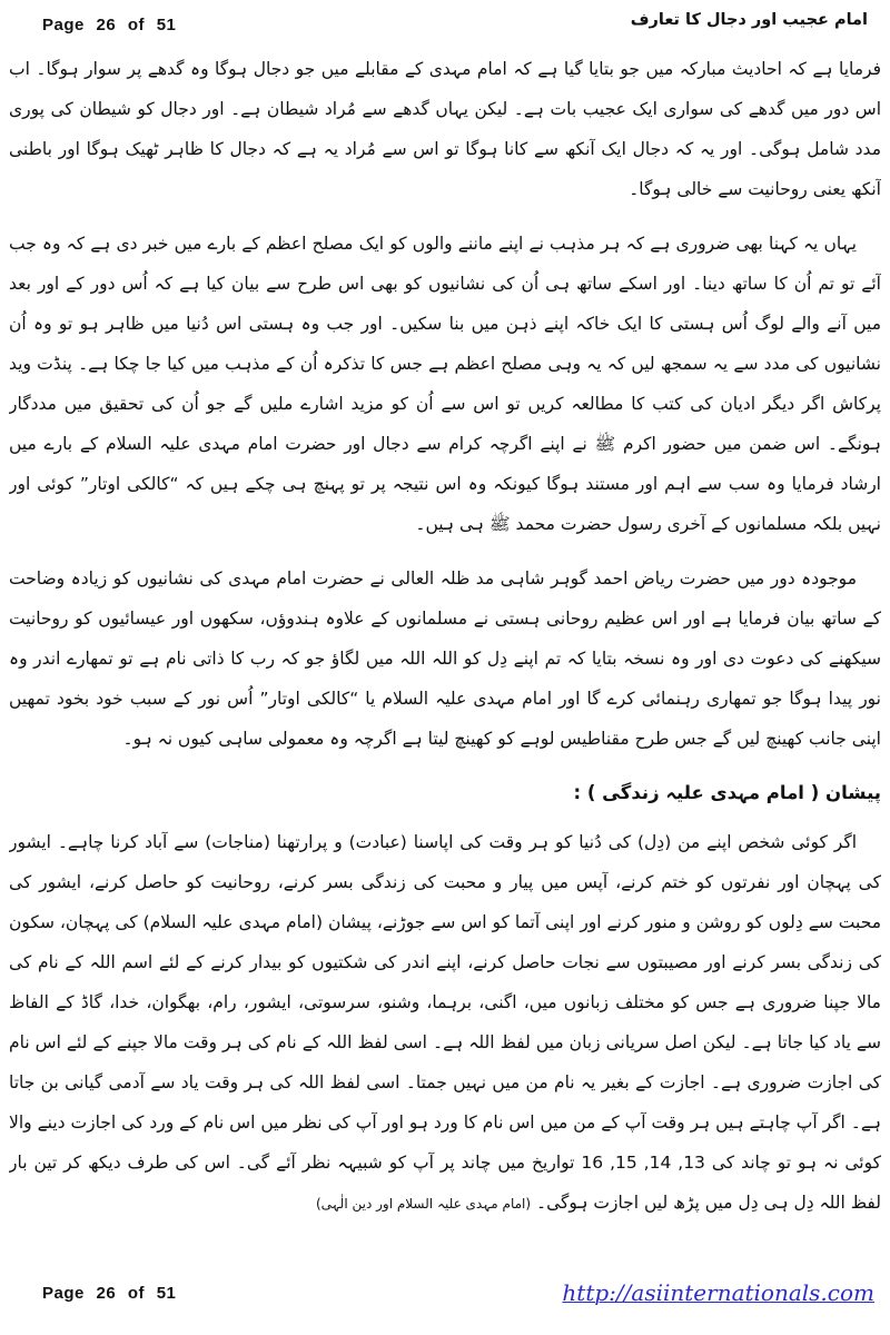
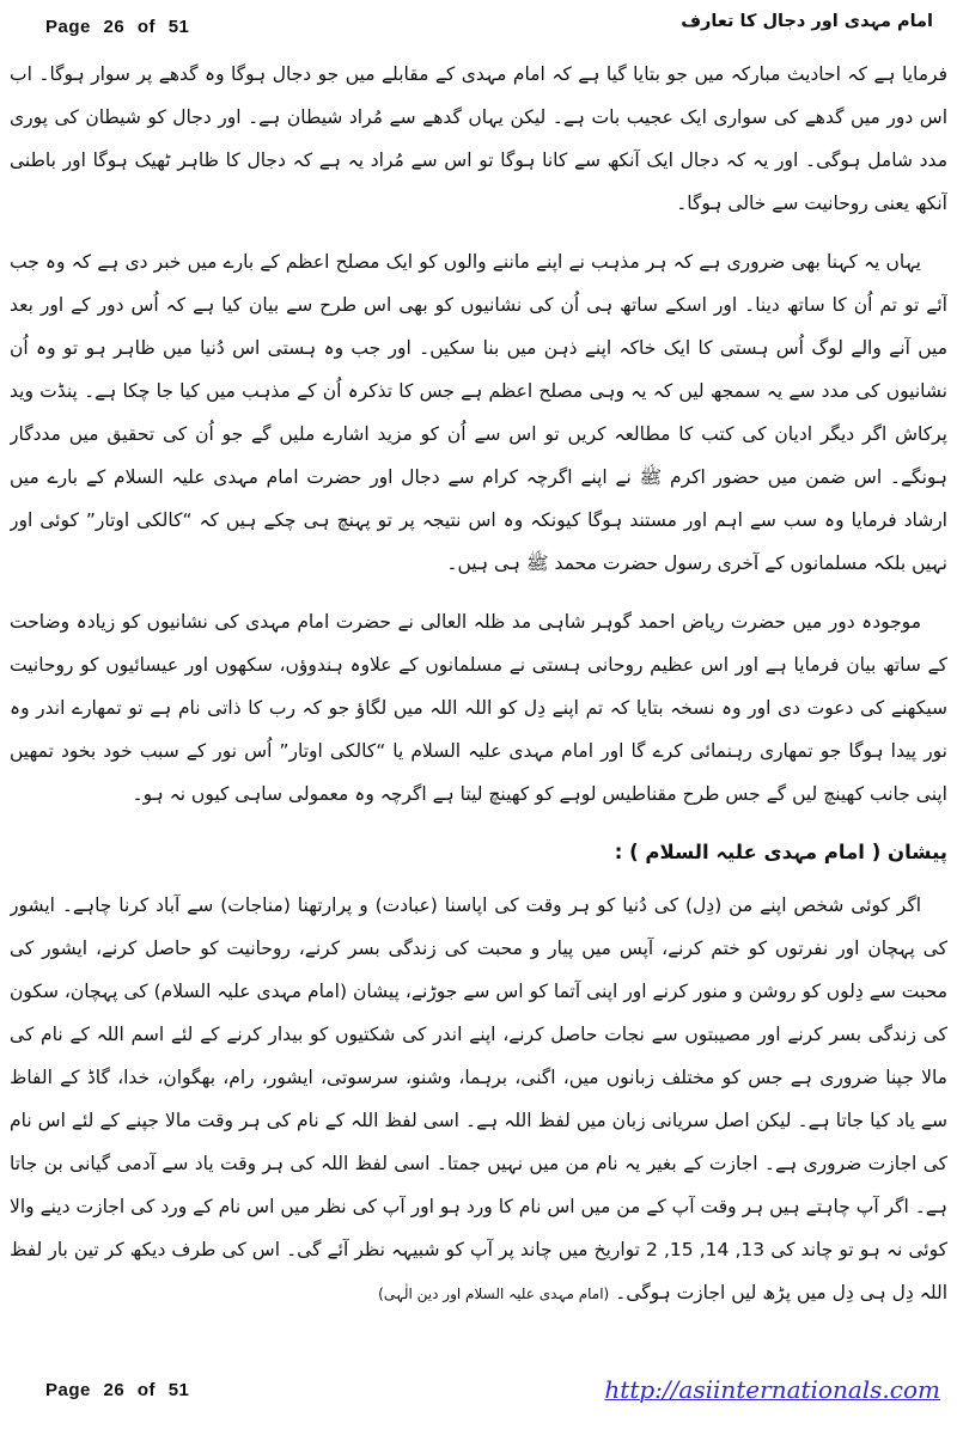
  Page 26 of 51
- امام عجیب اور دجال کا تعارف
+ امام مہدی اور دجال کا تعارف
  فرمایا ہے کہ احادیث مبارکہ میں جو بتایا گیا ہے کہ امام مہدی کے مقابلے میں جو دجال ہوگا وہ گدھے پر سوار ہوگا۔ اب اس دور میں گدھے کی سواری ایک عجیب بات ہے۔ لیکن یہاں گدھے سے مُراد شیطان ہے۔ اور دجال کو شیطان کی پوری مدد شامل ہوگی۔ اور یہ کہ دجال ایک آنکھ سے کانا ہوگا تو اس سے مُراد یہ ہے کہ دجال کا ظاہر ٹھیک ہوگا اور باطنی آنکھ یعنی روحانیت سے خالی ہوگا۔
  یہاں یہ کہنا بھی ضروری ہے کہ ہر مذہب نے اپنے ماننے والوں کو ایک مصلح اعظم کے بارے میں خبر دی ہے کہ وہ جب آئے تو تم اُن کا ساتھ دینا۔ اور اسکے ساتھ ہی اُن کی نشانیوں کو بھی اس طرح سے بیان کیا ہے کہ اُس دور کے اور بعد میں آنے والے لوگ اُس ہستی کا ایک خاکہ اپنے ذہن میں بنا سکیں۔ اور جب وہ ہستی اس دُنیا میں ظاہر ہو تو وہ اُن نشانیوں کی مدد سے یہ سمجھ لیں کہ یہ وہی مصلح اعظم ہے جس کا تذکرہ اُن کے مذہب میں کیا جا چکا ہے۔ پنڈت وید پرکاش اگر دیگر ادیان کی کتب کا مطالعہ کریں تو اس سے اُن کو مزید اشارے ملیں گے جو اُن کی تحقیق میں مددگار ہونگے۔ اس ضمن میں حضور اکرم ﷺ نے اپنے اگرچہ کرام سے دجال اور حضرت امام مہدی علیہ السلام کے بارے میں ارشاد فرمایا وہ سب سے اہم اور مستند ہوگا کیونکہ وہ اس نتیجہ پر تو پہنچ ہی چکے ہیں کہ “کالکی اوتار” کوئی اور نہیں بلکہ مسلمانوں کے آخری رسول حضرت محمد ﷺ ہی ہیں۔
  موجودہ دور میں حضرت ریاض احمد گوہر شاہی مد ظلہ العالی نے حضرت امام مہدی کی نشانیوں کو زیادہ وضاحت کے ساتھ بیان فرمایا ہے اور اس عظیم روحانی ہستی نے مسلمانوں کے علاوہ ہندوؤں، سکھوں اور عیسائیوں کو روحانیت سیکھنے کی دعوت دی اور وہ نسخہ بتایا کہ تم اپنے دِل کو اللہ اللہ میں لگاؤ جو کہ رب کا ذاتی نام ہے تو تمھارے اندر وہ نور پیدا ہوگا جو تمھاری رہنمائی کرے گا اور امام مہدی علیہ السلام یا “کالکی اوتار” اُس نور کے سبب خود بخود تمھیں اپنی جانب کھینچ لیں گے جس طرح مقناطیس لوہے کو کھینچ لیتا ہے اگرچہ وہ معمولی ساہی کیوں نہ ہو۔
- پیشان ( امام مہدی علیہ زندگی ) :
+ پیشان ( امام مہدی علیہ السلام ) :
- اگر کوئی شخص اپنے من (دِل) کی دُنیا کو ہر وقت کی اپاسنا (عبادت) و پرارتھنا (مناجات) سے آباد کرنا چاہے۔ ایشور کی پہچان اور نفرتوں کو ختم کرنے، آپس میں پیار و محبت کی زندگی بسر کرنے، روحانیت کو حاصل کرنے، ایشور کی محبت سے دِلوں کو روشن و منور کرنے اور اپنی آتما کو اس سے جوڑنے، پیشان (امام مہدی علیہ السلام) کی پہچان، سکون کی زندگی بسر کرنے اور مصیبتوں سے نجات حاصل کرنے، اپنے اندر کی شکتیوں کو بیدار کرنے کے لئے اسم اللہ کے نام کی مالا جپنا ضروری ہے جس کو مختلف زبانوں میں، اگنی، برہما، وشنو، سرسوتی، ایشور، رام، بھگوان، خدا، گاڈ کے الفاظ سے یاد کیا جاتا ہے۔ لیکن اصل سریانی زبان میں لفظ اللہ ہے۔ اسی لفظ اللہ کے نام کی ہر وقت مالا جپنے کے لئے اس نام کی اجازت ضروری ہے۔ اجازت کے بغیر یہ نام من میں نہیں جمتا۔ اسی لفظ اللہ کی ہر وقت یاد سے آدمی گیانی بن جاتا ہے۔ اگر آپ چاہتے ہیں ہر وقت آپ کے من میں اس نام کا ورد ہو اور آپ کی نظر میں اس نام کے ورد کی اجازت دینے والا کوئی نہ ہو تو چاند کی 13, 14, 15, 16 تواریخ میں چاند پر آپ کو شبیہہ نظر آئے گی۔ اس کی طرف دیکھ کر تین بار لفظ اللہ دِل ہی دِل میں پڑھ لیں اجازت ہوگی۔ (امام مہدی علیہ السلام اور دین الٰہی)
+ اگر کوئی شخص اپنے من (دِل) کی دُنیا کو ہر وقت کی اپاسنا (عبادت) و پرارتھنا (مناجات) سے آباد کرنا چاہے۔ ایشور کی پہچان اور نفرتوں کو ختم کرنے، آپس میں پیار و محبت کی زندگی بسر کرنے، روحانیت کو حاصل کرنے، ایشور کی محبت سے دِلوں کو روشن و منور کرنے اور اپنی آتما کو اس سے جوڑنے، پیشان (امام مہدی علیہ السلام) کی پہچان، سکون کی زندگی بسر کرنے اور مصیبتوں سے نجات حاصل کرنے، اپنے اندر کی شکتیوں کو بیدار کرنے کے لئے اسم اللہ کے نام کی مالا جپنا ضروری ہے جس کو مختلف زبانوں میں، اگنی، برہما، وشنو، سرسوتی، ایشور، رام، بھگوان، خدا، گاڈ کے الفاظ سے یاد کیا جاتا ہے۔ لیکن اصل سریانی زبان میں لفظ اللہ ہے۔ اسی لفظ اللہ کے نام کی ہر وقت مالا جپنے کے لئے اس نام کی اجازت ضروری ہے۔ اجازت کے بغیر یہ نام من میں نہیں جمتا۔ اسی لفظ اللہ کی ہر وقت یاد سے آدمی گیانی بن جاتا ہے۔ اگر آپ چاہتے ہیں ہر وقت آپ کے من میں اس نام کا ورد ہو اور آپ کی نظر میں اس نام کے ورد کی اجازت دینے والا کوئی نہ ہو تو چاند کی 13, 14, 15, 2 تواریخ میں چاند پر آپ کو شبیہہ نظر آئے گی۔ اس کی طرف دیکھ کر تین بار لفظ اللہ دِل ہی دِل میں پڑھ لیں اجازت ہوگی۔ (امام مہدی علیہ السلام اور دین الٰہی)
  Page 26 of 51
  http://asiinternationals.com
